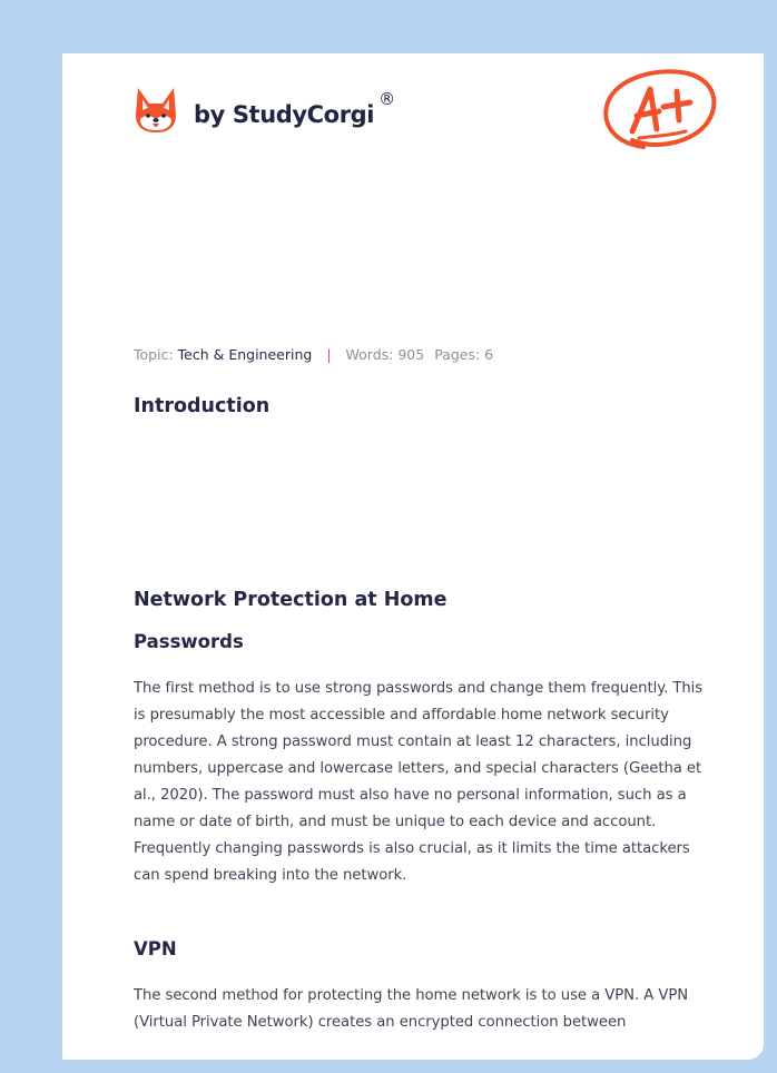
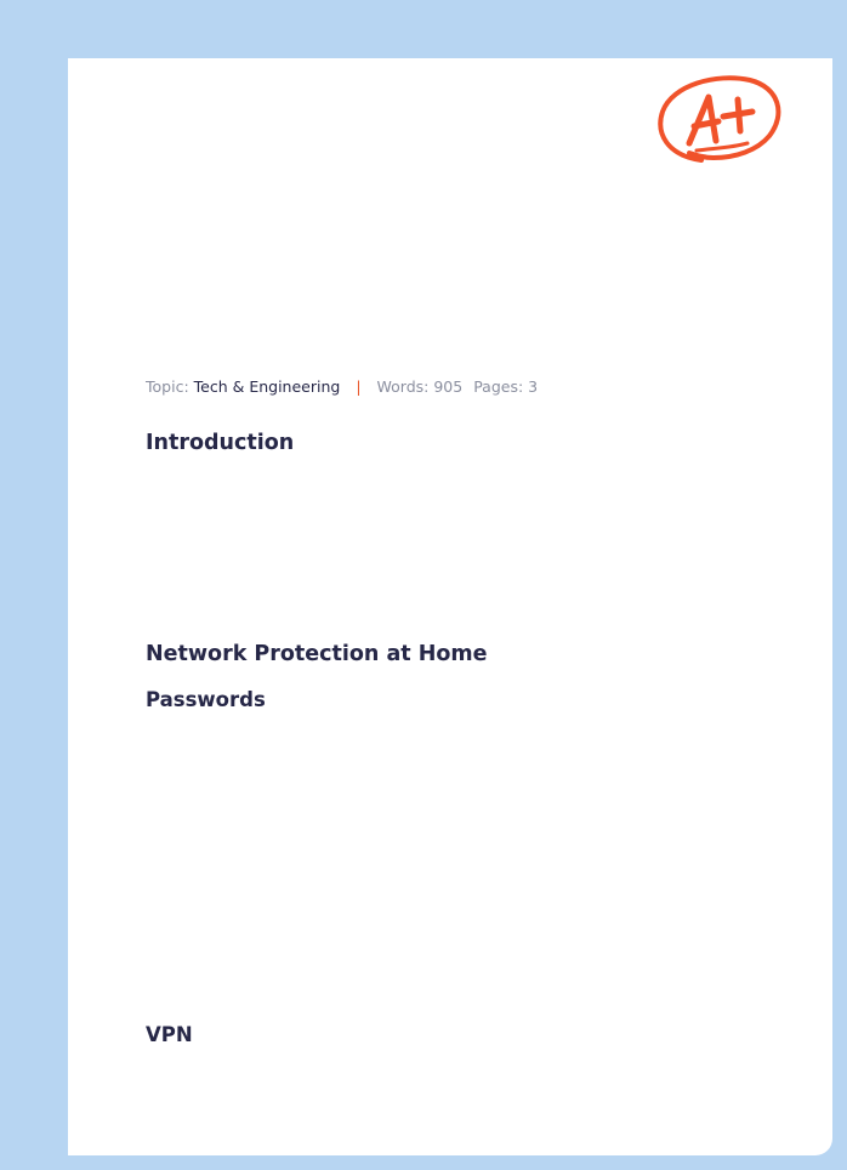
- by StudyCorgi
- ®
- Topic: Tech & Engineering | Words: 905 Pages: 6
+ Topic: Tech & Engineering | Words: 905 Pages: 3
  Introduction
  Network Protection at Home
  Passwords
- The first method is to use strong passwords and change them frequently. This is presumably the most accessible and affordable home network security procedure. A strong password must contain at least 12 characters, including numbers, uppercase and lowercase letters, and special characters (Geetha et al., 2020). The password must also have no personal information, such as a name or date of birth, and must be unique to each device and account. Frequently changing passwords is also crucial, as it limits the time attackers can spend breaking into the network.
  VPN
- The second method for protecting the home network is to use a VPN. A VPN (Virtual Private Network) creates an encrypted connection between
